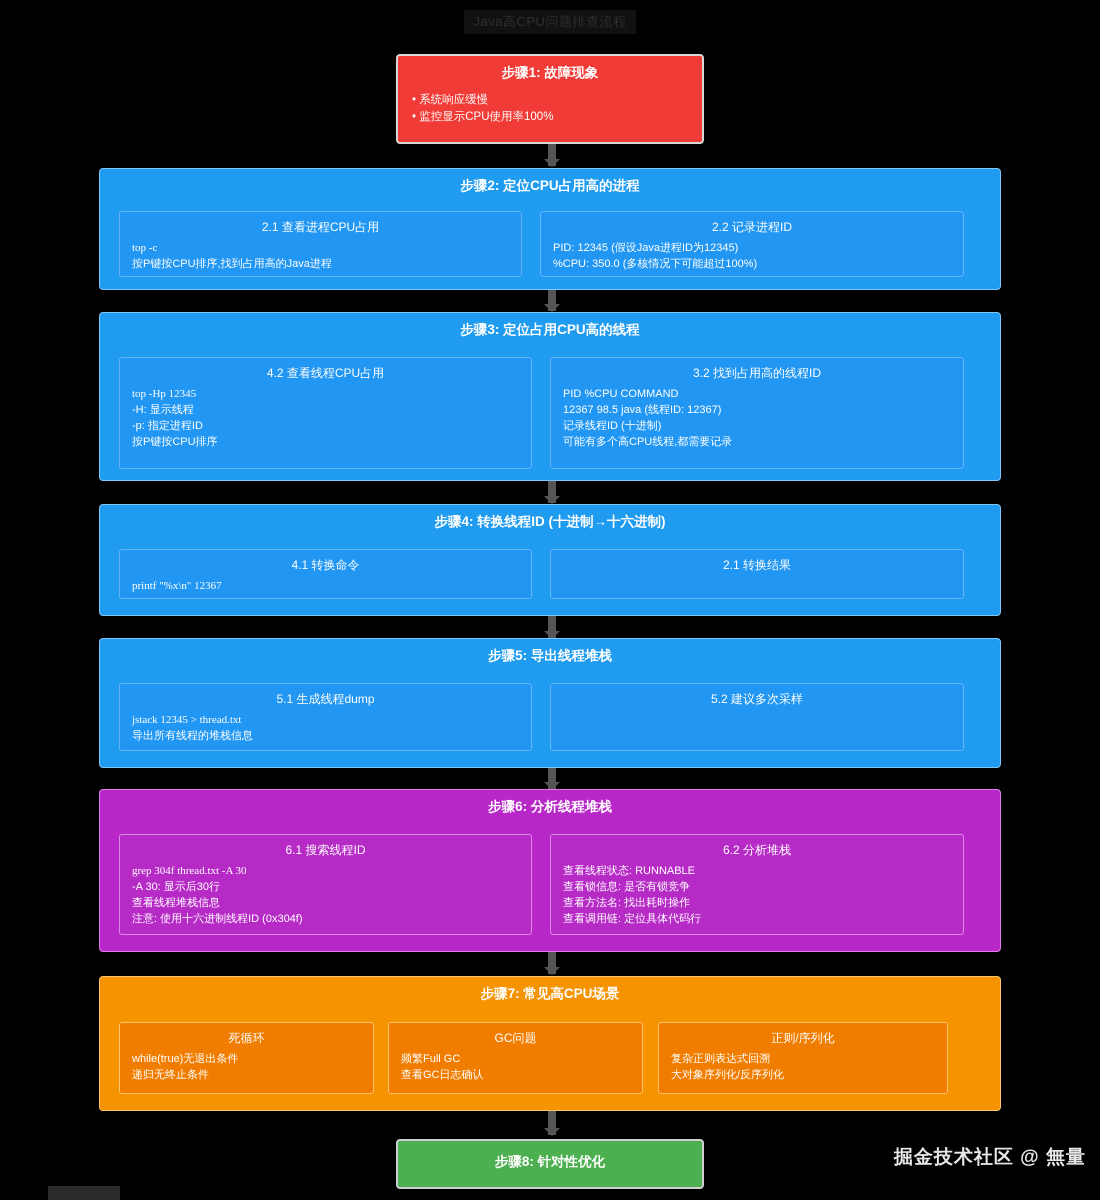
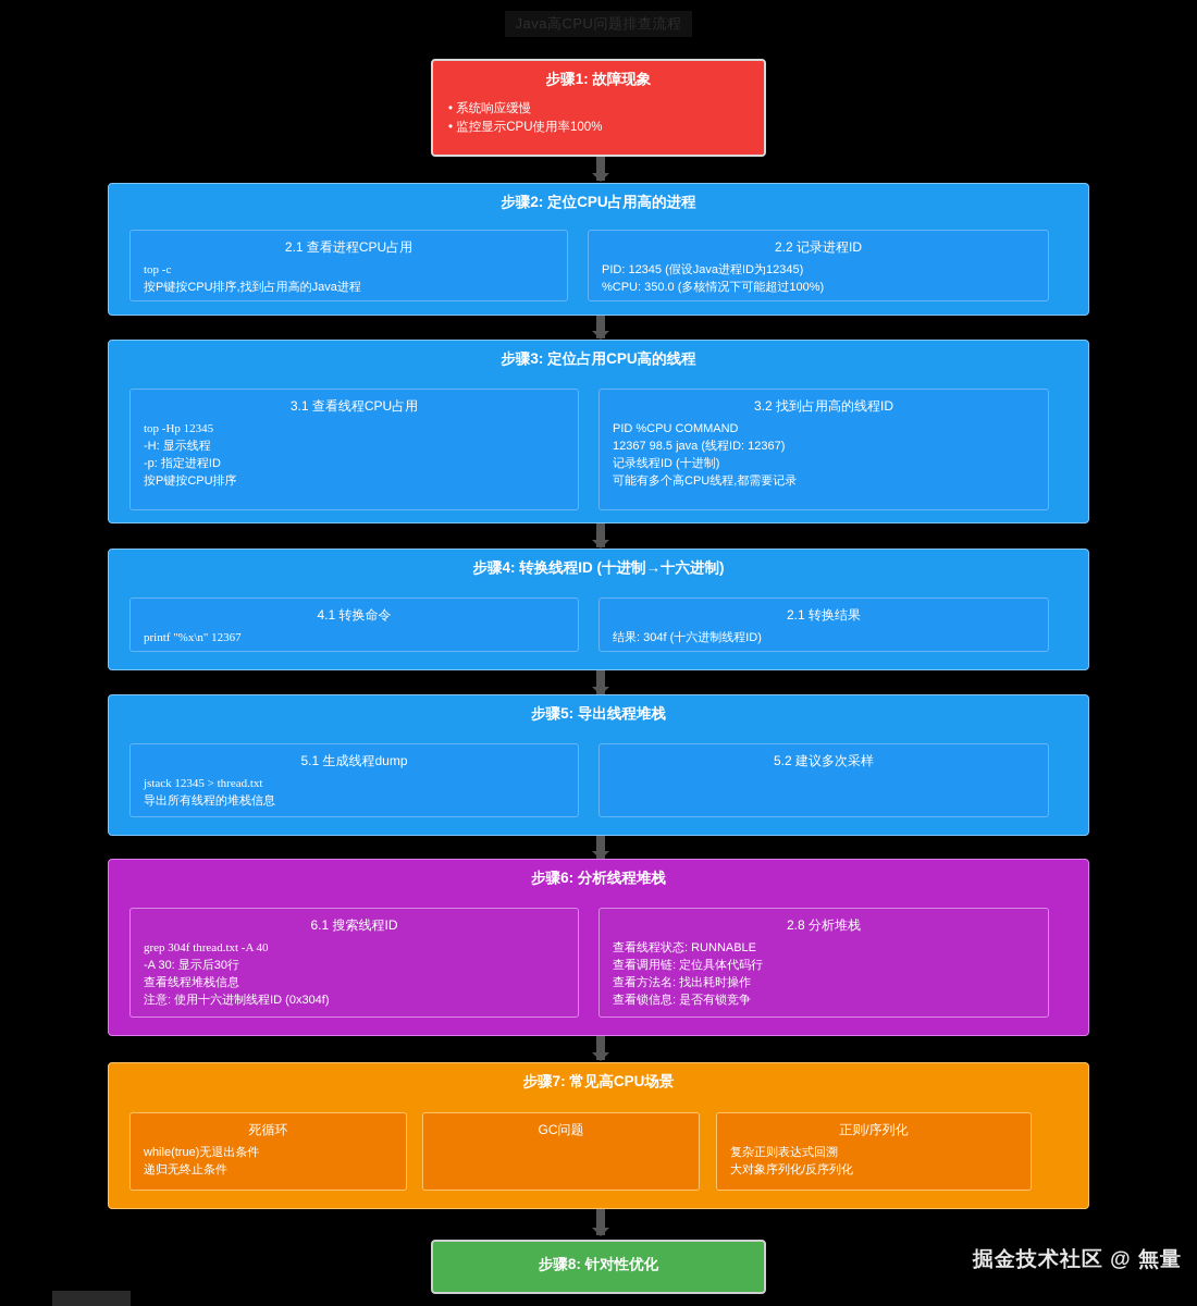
  Java高CPU问题排查流程
  步骤1: 故障现象
  • 系统响应缓慢
  • 监控显示CPU使用率100%
  步骤2: 定位CPU占用高的进程
  2.1 查看进程CPU占用
  top -c
  按P键按CPU排序,找到占用高的Java进程
  2.2 记录进程ID
  PID: 12345 (假设Java进程ID为12345)
  %CPU: 350.0 (多核情况下可能超过100%)
  步骤3: 定位占用CPU高的线程
- 4.2 查看线程CPU占用
+ 3.1 查看线程CPU占用
  top -Hp 12345
  -H: 显示线程
  -p: 指定进程ID
  按P键按CPU排序
  3.2 找到占用高的线程ID
  PID %CPU COMMAND
  12367 98.5 java (线程ID: 12367)
  记录线程ID (十进制)
  可能有多个高CPU线程,都需要记录
  步骤4: 转换线程ID (十进制→十六进制)
  4.1 转换命令
  printf "%x\n" 12367
  2.1 转换结果
+ 结果: 304f (十六进制线程ID)
  步骤5: 导出线程堆栈
  5.1 生成线程dump
  jstack 12345 > thread.txt
  导出所有线程的堆栈信息
  5.2 建议多次采样
  步骤6: 分析线程堆栈
  6.1 搜索线程ID
- grep 304f thread.txt -A 30
+ grep 304f thread.txt -A 40
  -A 30: 显示后30行
  查看线程堆栈信息
  注意: 使用十六进制线程ID (0x304f)
- 6.2 分析堆栈
+ 2.8 分析堆栈
  查看线程状态: RUNNABLE
- 查看锁信息: 是否有锁竞争
+ 查看调用链: 定位具体代码行
  查看方法名: 找出耗时操作
- 查看调用链: 定位具体代码行
+ 查看锁信息: 是否有锁竞争
  步骤7: 常见高CPU场景
  死循环
  while(true)无退出条件
  递归无终止条件
  GC问题
- 频繁Full GC
- 查看GC日志确认
  正则/序列化
  复杂正则表达式回溯
  大对象序列化/反序列化
  步骤8: 针对性优化
  掘金技术社区 @ 無量
